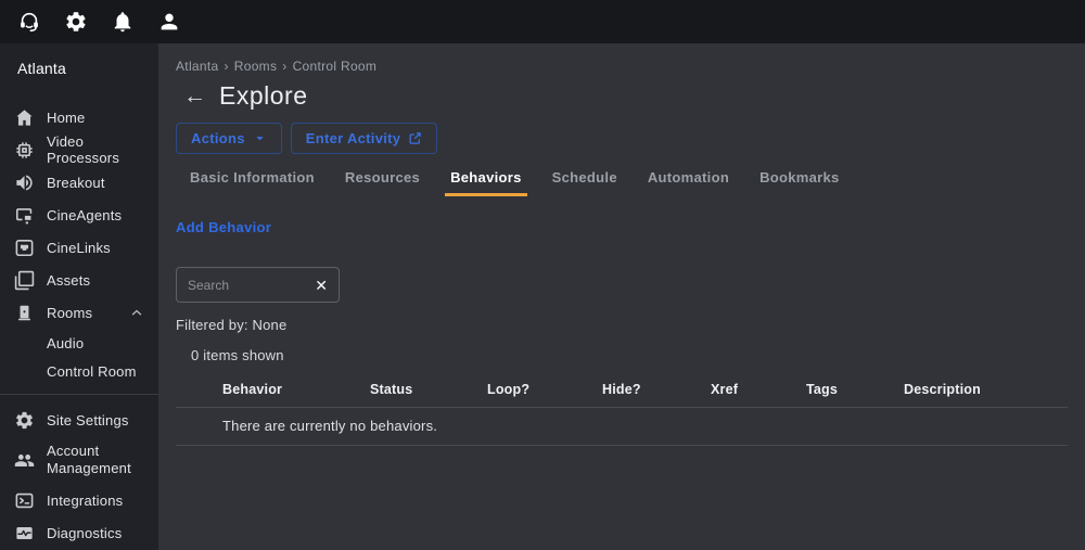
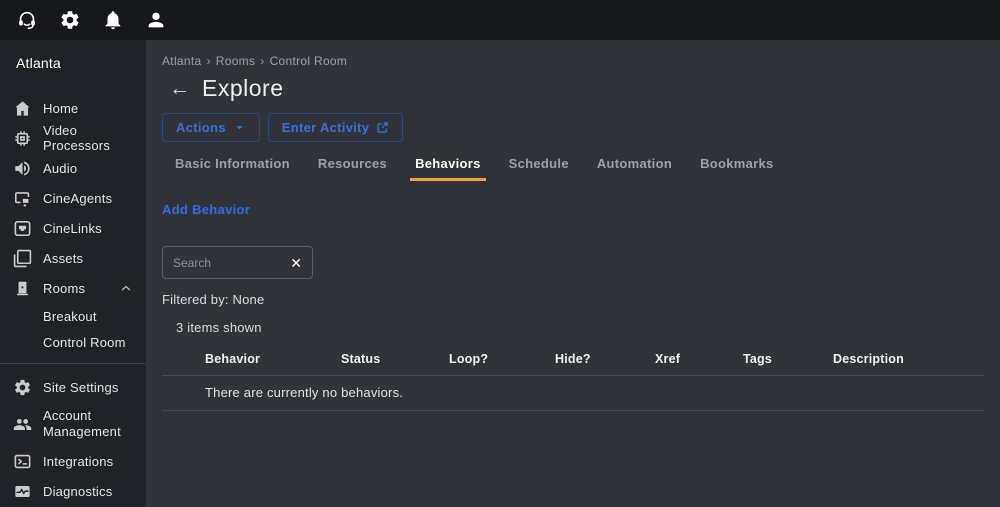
  Atlanta
  Home
  Video Processors
- Breakout
+ Audio
  CineAgents
  CineLinks
  Assets
  Rooms
- Audio
+ Breakout
  Control Room
  Site Settings
  Account Management
  Integrations
  Diagnostics
  Atlanta › Rooms › Control Room
  ←
  Explore
  Actions
  Enter Activity
  Basic Information
  Resources
  Behaviors
  Schedule
  Automation
  Bookmarks
  Add Behavior
  Search
  ✕
  Filtered by: None
- 0 items shown
+ 3 items shown
  Behavior
  Status
  Loop?
  Hide?
  Xref
  Tags
  Description
  There are currently no behaviors.
